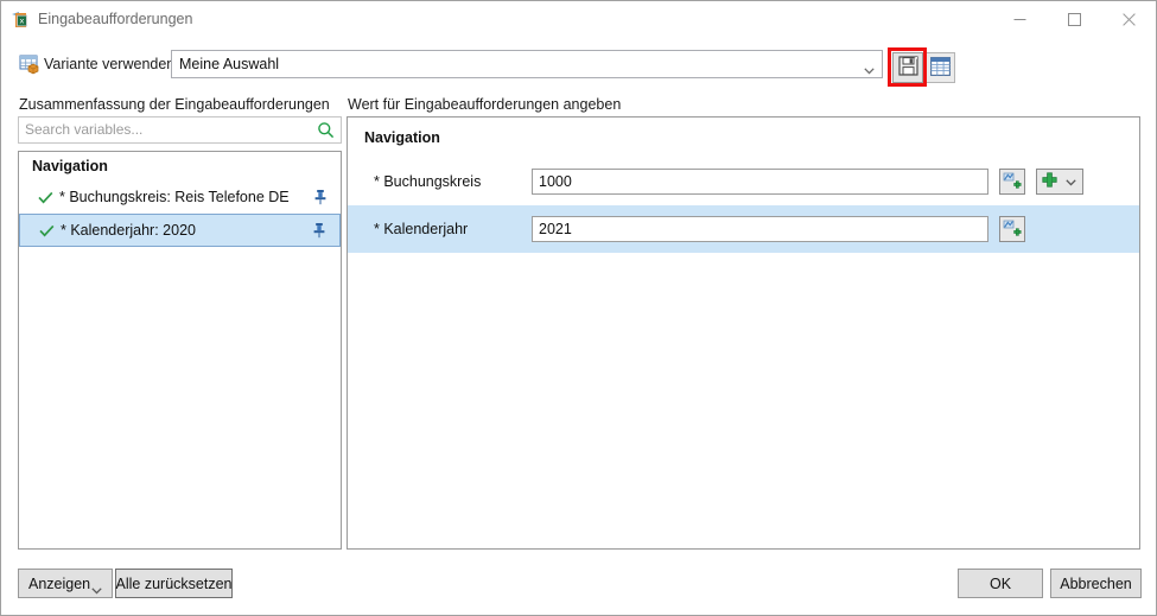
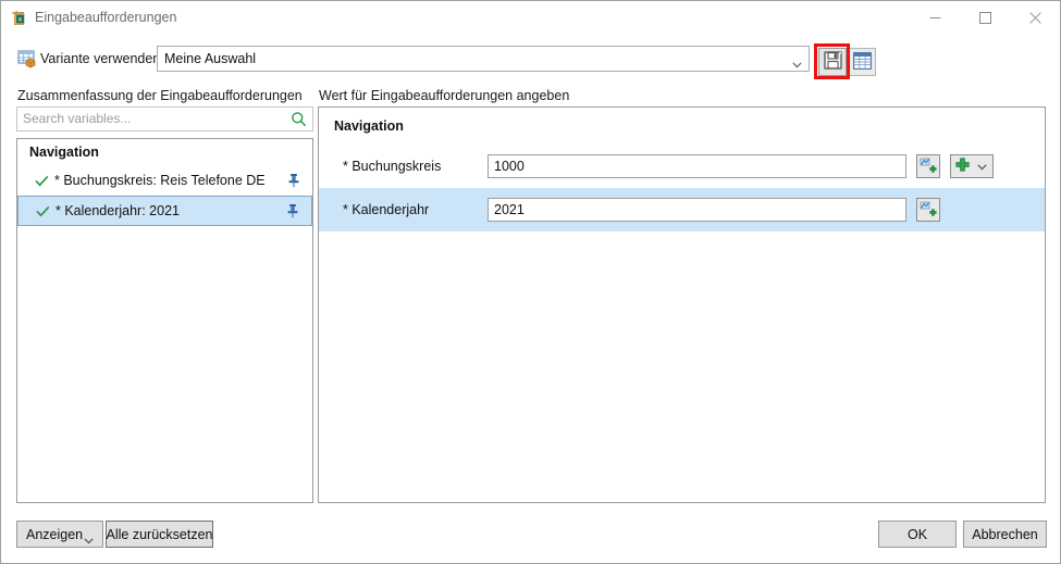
  x
  Eingabeaufforderungen
  Variante verwende
  Meine Auswahl
  Zusammenfassung der Eingabeaufforderungen
  Wert für Eingabeaufforderungen angeben
  Search variables...
  Navigation
  * Buchungskreis: Reis Telefone DE
- * Kalenderjahr: 2020
+ * Kalenderjahr: 2021
  Navigation
  * Buchungskreis
  1000
  * Kalenderjahr
  2021
  Anzeigen
  Alle zurücksetzen
  OK
  Abbrechen
